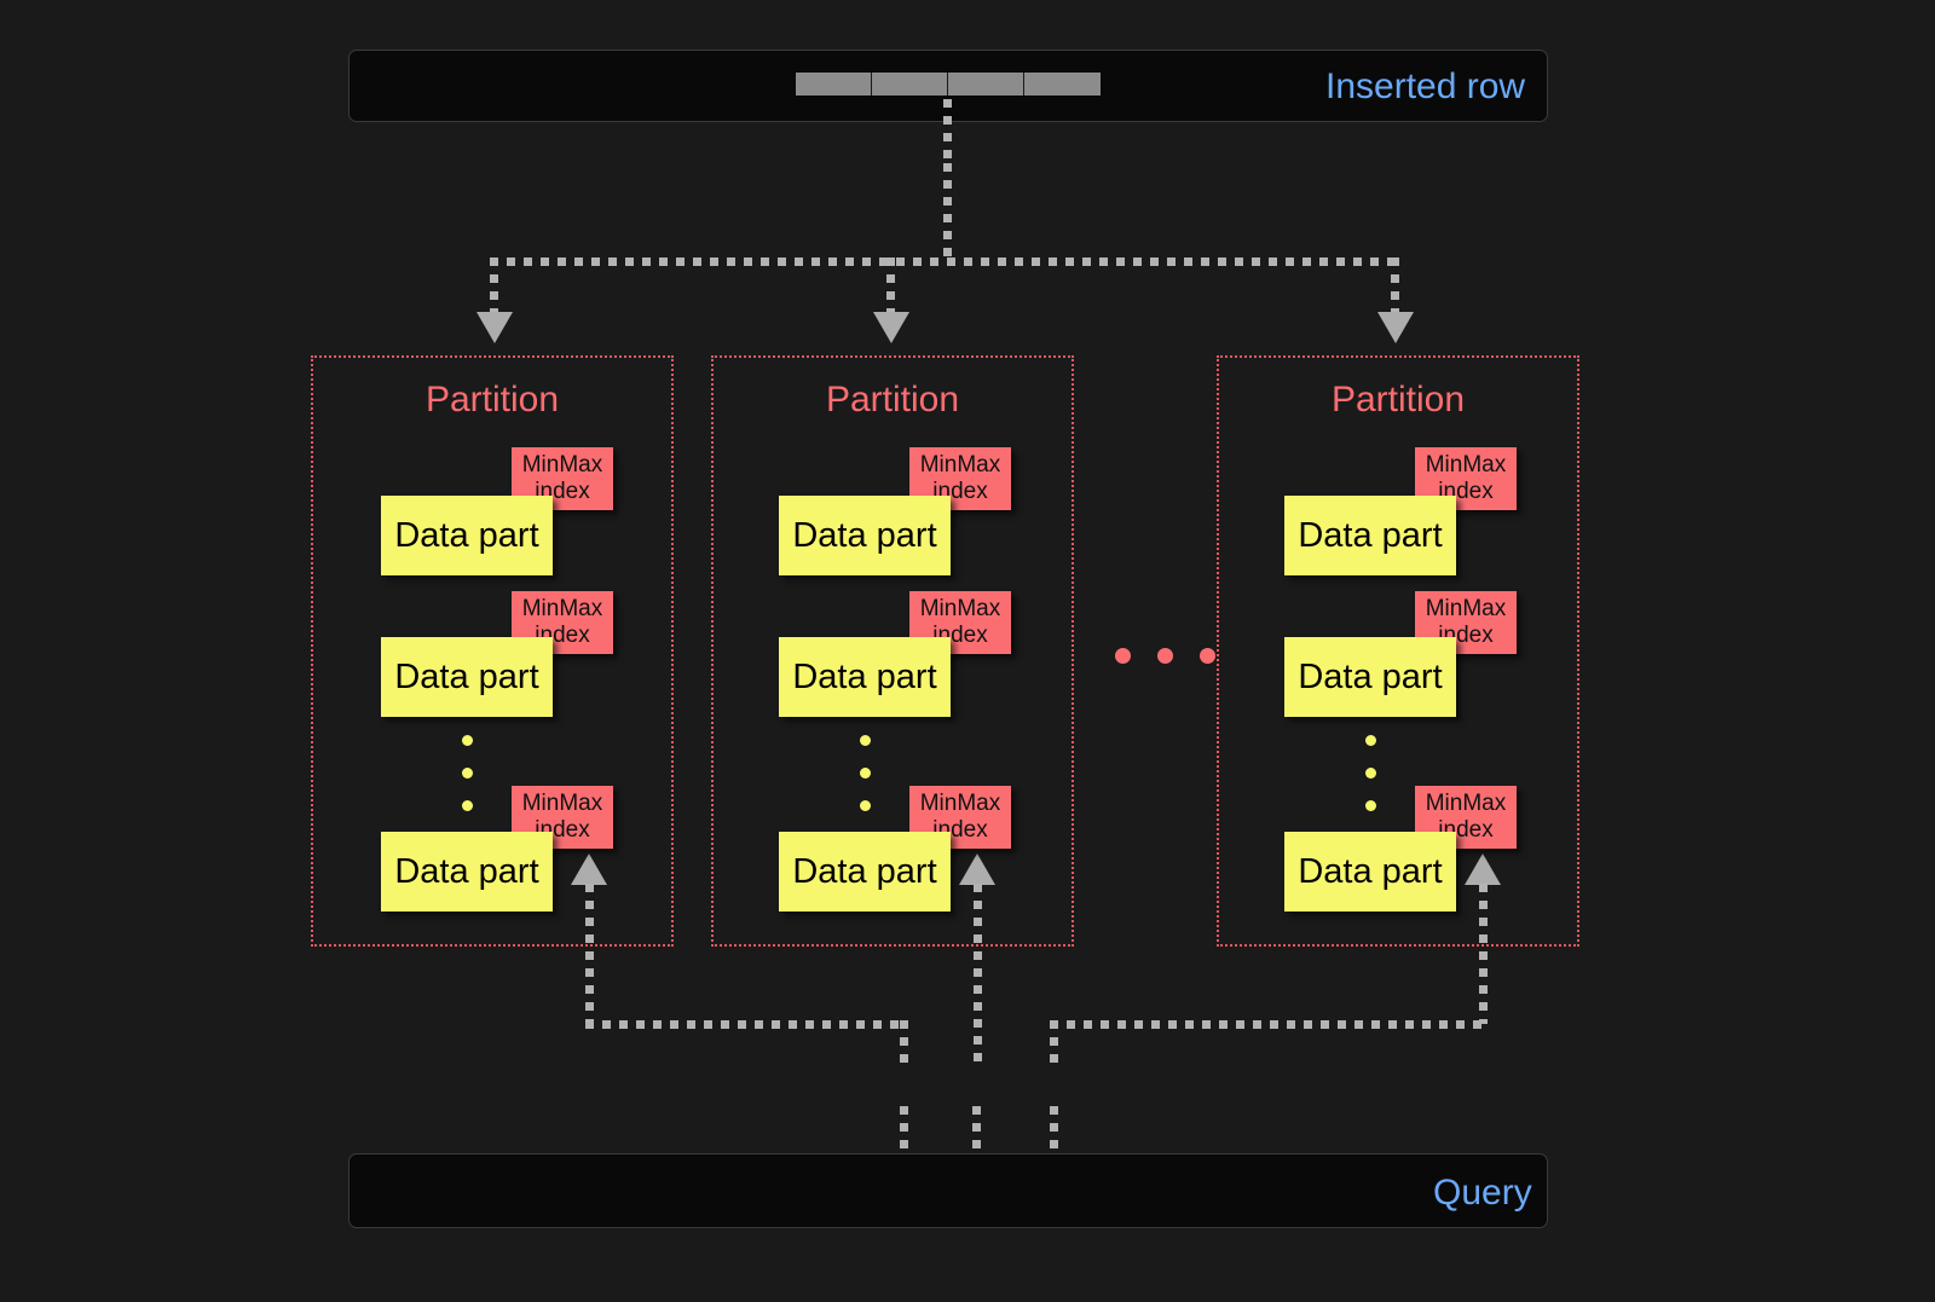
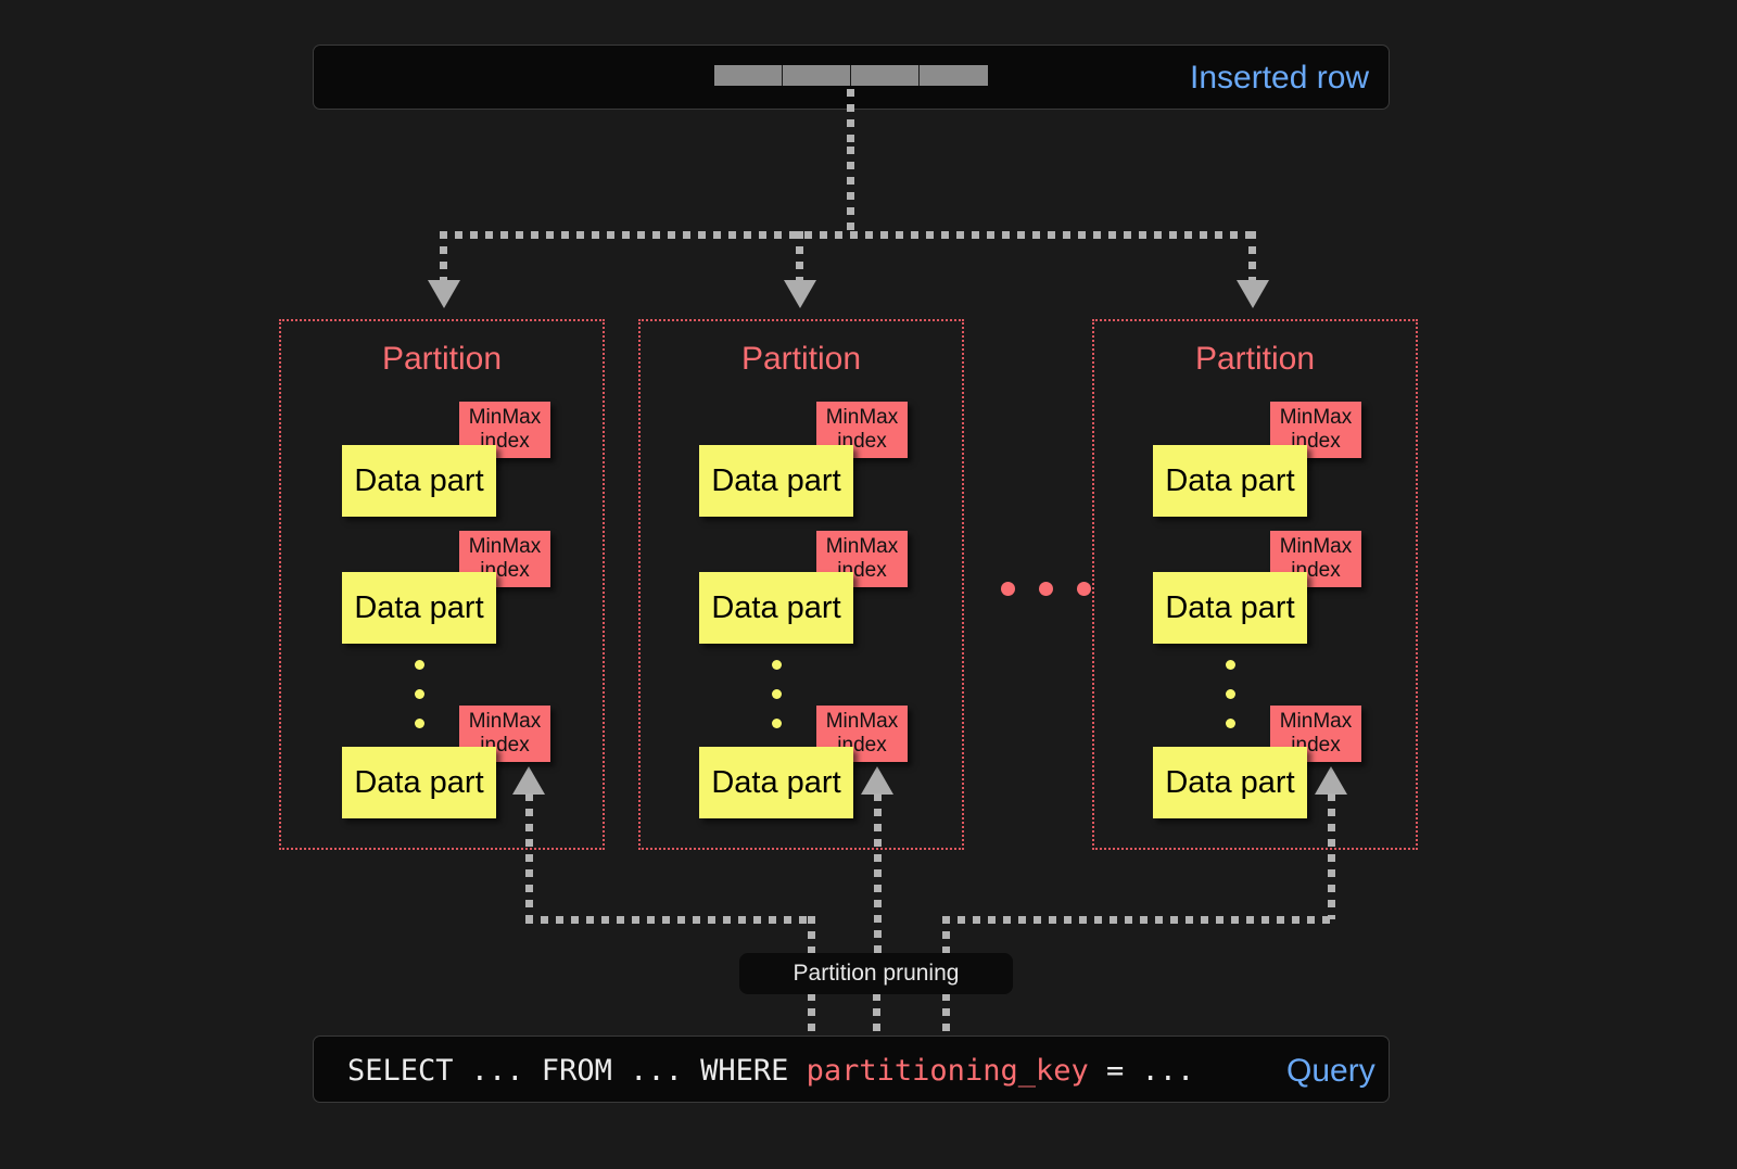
  Inserted row
  Partition
  MinMax
  index
  Data part
  MinMax
  index
  Data part
  MinMax
  index
  Data part
  Partition
  MinMax
  index
  Data part
  MinMax
  index
  Data part
  MinMax
  index
  Data part
  Partition
  MinMax
  index
  Data part
  MinMax
  index
  Data part
  MinMax
  index
  Data part
+ Partition pruning
+ SELECT ... FROM ... WHERE partitioning_key = ...
  Query
